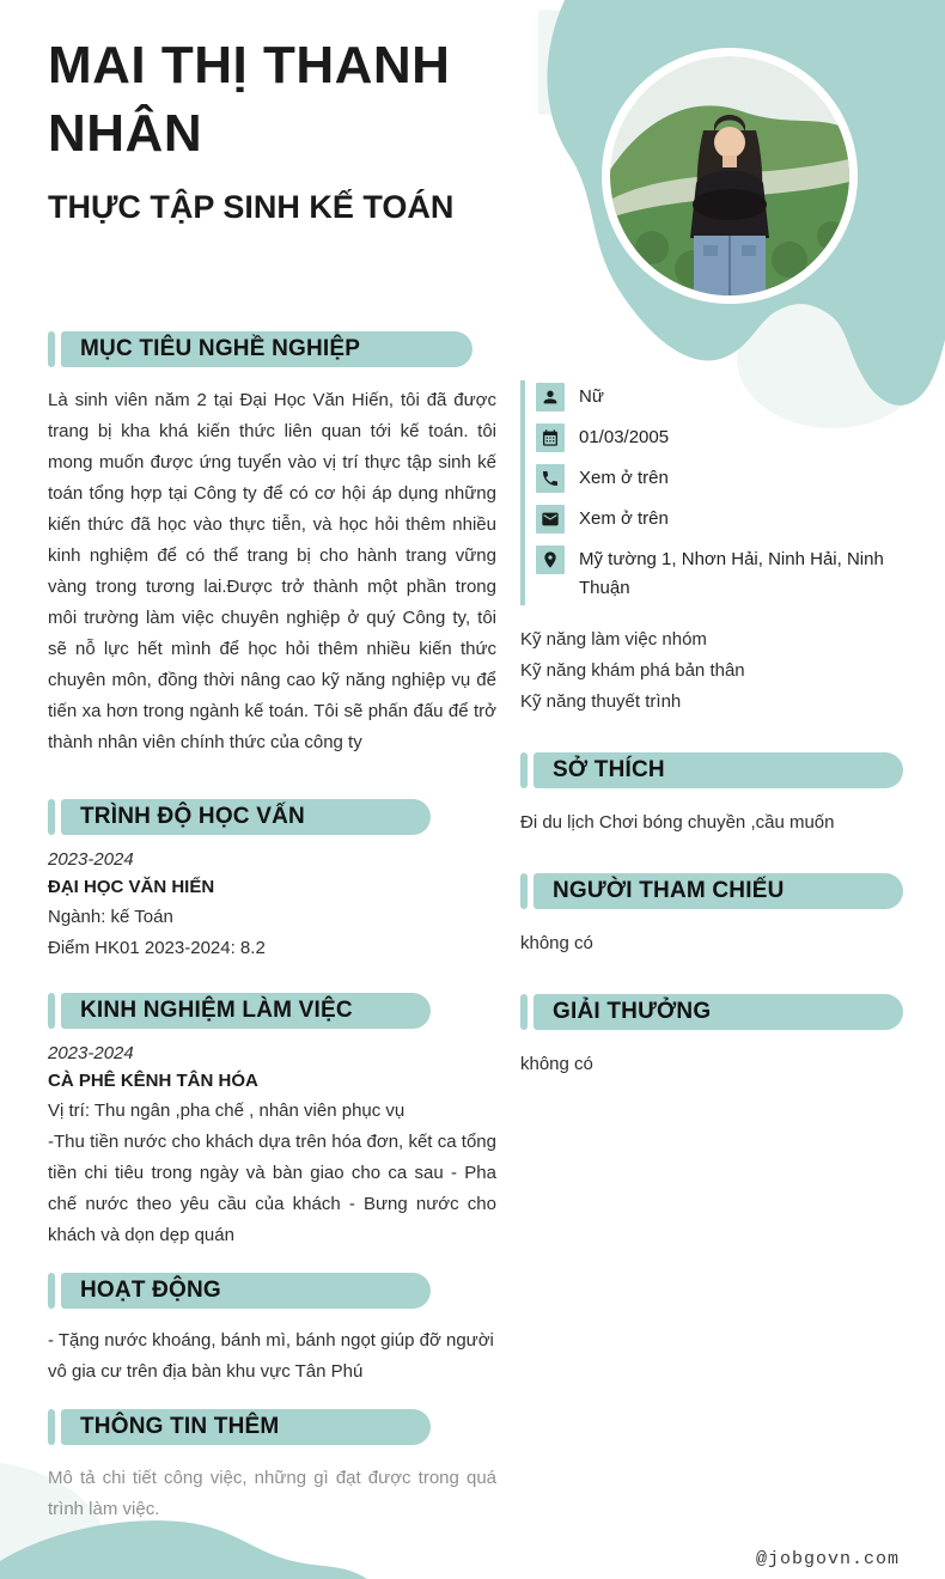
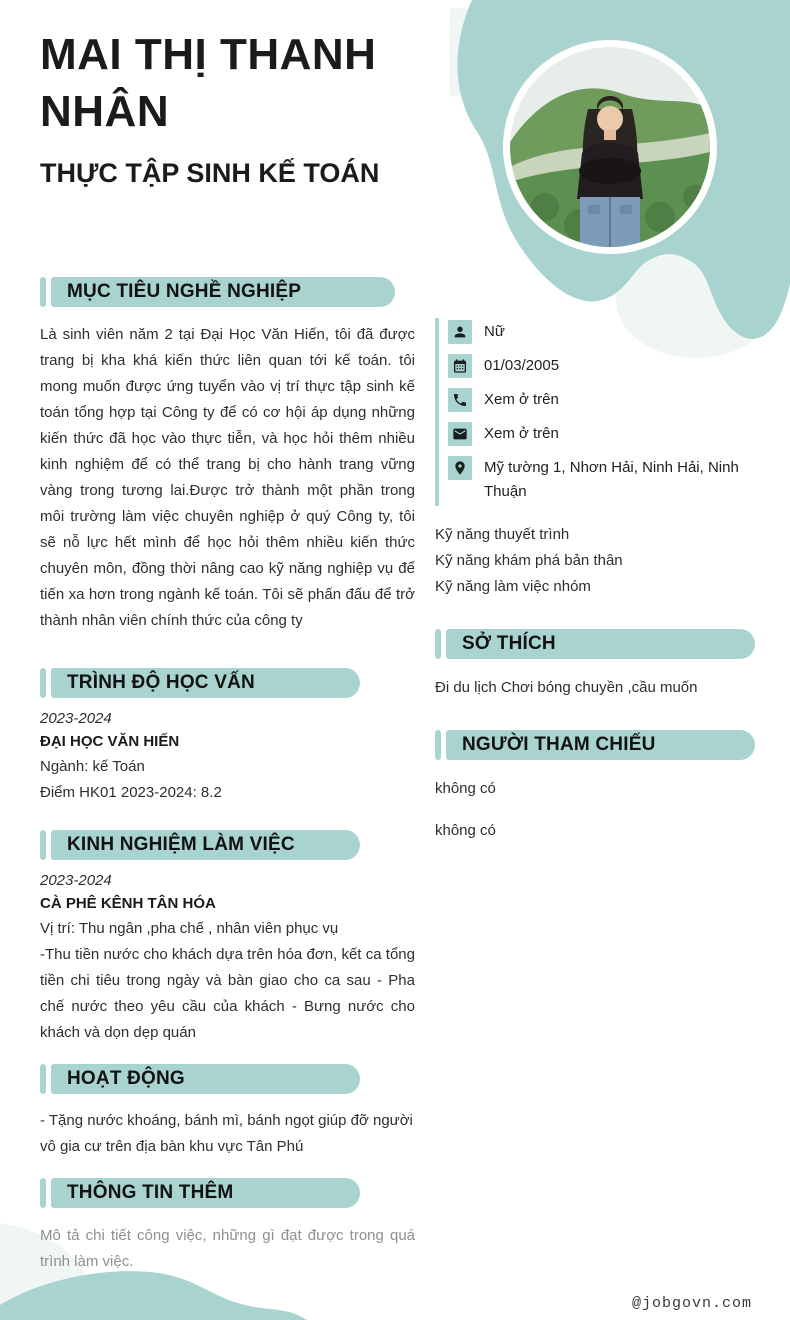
  MAI THỊ THANH NHÂN
  THỰC TẬP SINH KẾ TOÁN
  MỤC TIÊU NGHỀ NGHIỆP
  Là sinh viên năm 2 tại Đại Học Văn Hiến, tôi đã được trang bị kha khá kiến thức liên quan tới kế toán. tôi mong muốn được ứng tuyển vào vị trí thực tập sinh kế toán tổng hợp tại Công ty để có cơ hội áp dụng những kiến thức đã học vào thực tiễn, và học hỏi thêm nhiều kinh nghiệm để có thể trang bị cho hành trang vững vàng trong tương lai.Được trở thành một phần trong môi trường làm việc chuyên nghiệp ở quý Công ty, tôi sẽ nỗ lực hết mình để học hỏi thêm nhiều kiến thức chuyên môn, đồng thời nâng cao kỹ năng nghiệp vụ để tiến xa hơn trong ngành kế toán. Tôi sẽ phấn đấu để trở thành nhân viên chính thức của công ty
  TRÌNH ĐỘ HỌC VẤN
  2023-2024
  ĐẠI HỌC VĂN HIẾN
  Ngành: kế Toán
  Điểm HK01 2023-2024: 8.2
  KINH NGHIỆM LÀM VIỆC
  2023-2024
  CÀ PHÊ KÊNH TÂN HÓA
  Vị trí: Thu ngân ,pha chế , nhân viên phục vụ
  -Thu tiền nước cho khách dựa trên hóa đơn, kết ca tổng tiền chi tiêu trong ngày và bàn giao cho ca sau - Pha chế nước theo yêu cầu của khách - Bưng nước cho khách và dọn dẹp quán
  HOẠT ĐỘNG
  - Tặng nước khoáng, bánh mì, bánh ngọt giúp đỡ người vô gia cư trên địa bàn khu vực Tân Phú
  THÔNG TIN THÊM
  Mô tả chi tiết công việc, những gì đạt được trong quá trình làm việc.
  Nữ
  01/03/2005
  Xem ở trên
  Xem ở trên
  Mỹ tường 1, Nhơn Hải, Ninh Hải, Ninh Thuận
- Kỹ năng làm việc nhóm
+ Kỹ năng thuyết trình
  Kỹ năng khám phá bản thân
- Kỹ năng thuyết trình
+ Kỹ năng làm việc nhóm
  SỞ THÍCH
  Đi du lịch Chơi bóng chuyền ,cầu muốn
  NGƯỜI THAM CHIẾU
  không có
- GIẢI THƯỞNG
  không có
  @jobgovn.com
